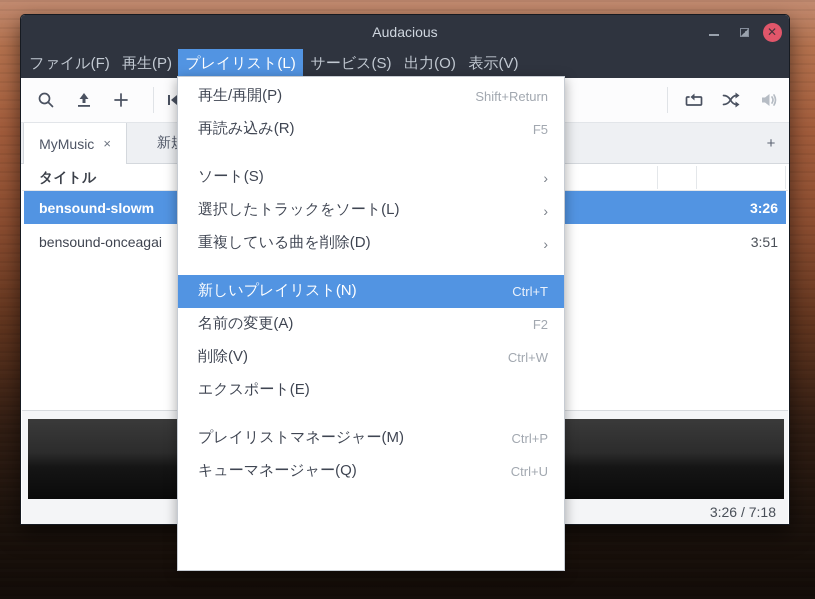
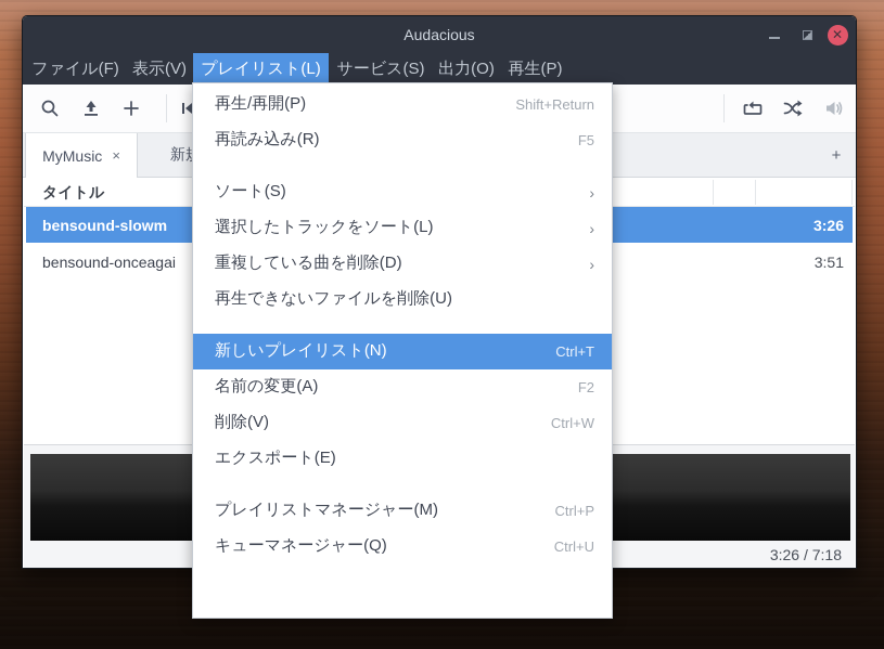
  Audacious
  ✕
  ファイル(F)
- 再生(P)
+ 表示(V)
  プレイリスト(L)
  サービス(S)
  出力(O)
- 表示(V)
+ 再生(P)
  MyMusic
  ×
  +
  タイトル
  bensound-slowm
  3:26
  bensound-onceagai
  3:51
  3:26 / 7:18
  再生/再開(P)
  Shift+Return
  再読み込み(R)
  F5
  ソート(S)
  ›
  選択したトラックをソート(L)
  ›
  重複している曲を削除(D)
  ›
+ 再生できないファイルを削除(U)
  新しいプレイリスト(N)
  Ctrl+T
  名前の変更(A)
  F2
  削除(V)
  Ctrl+W
  エクスポート(E)
  プレイリストマネージャー(M)
  Ctrl+P
  キューマネージャー(Q)
  Ctrl+U
